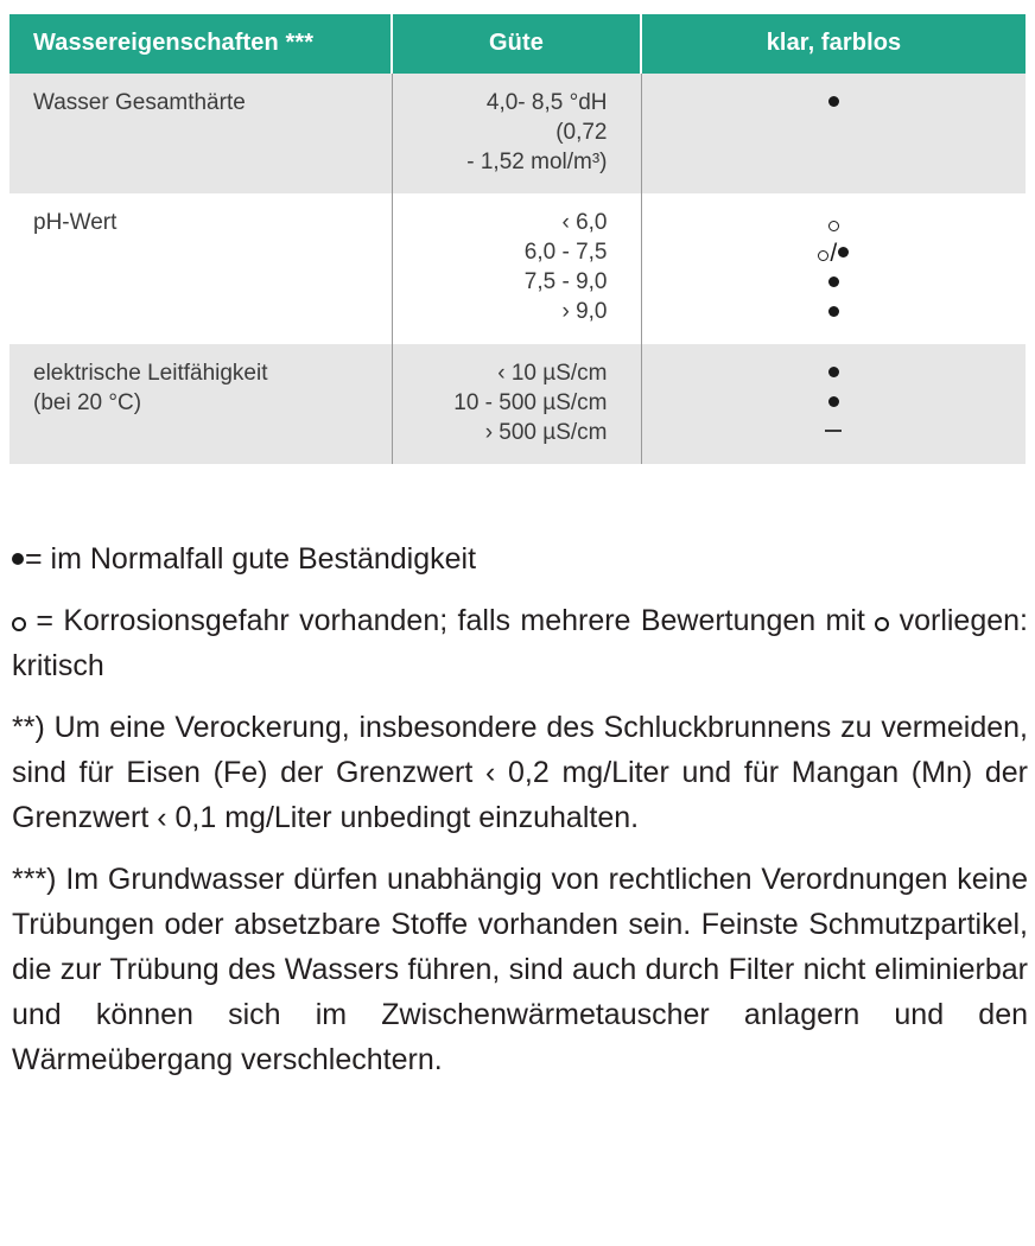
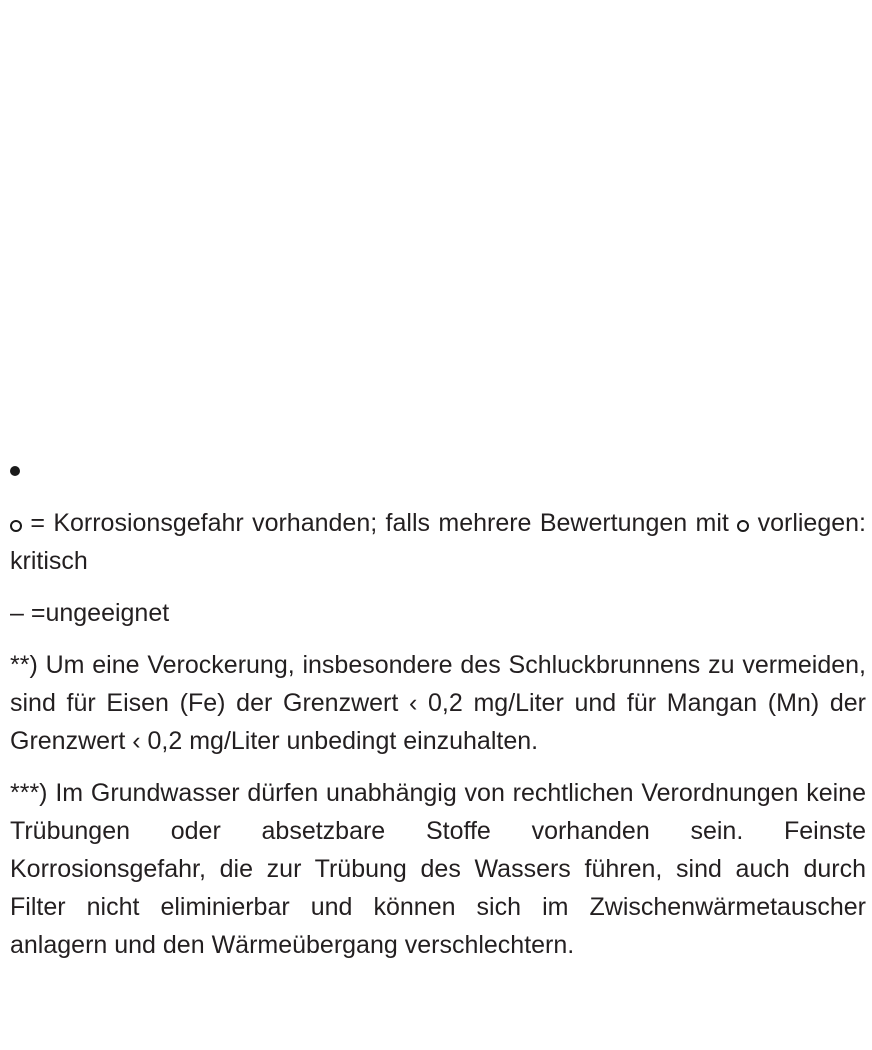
- Wassereigenschaften ***	Güte	klar, farblos
- Wasser Gesamthärte	4,0- 8,5 °dH (0,72 - 1,52 mol/m³)
- pH-Wert	‹ 6,0 6,0 - 7,5 7,5 - 9,0 › 9,0	/
- elektrische Leitfähigkeit (bei 20 °C)	‹ 10 µS/cm 10 - 500 µS/cm › 500 µS/cm
- = im Normalfall gute Beständigkeit
  = Korrosionsgefahr vorhanden; falls mehrere Bewertungen mit vorliegen: kritisch
+ – =ungeeignet
- **) Um eine Verockerung, insbesondere des Schluckbrunnens zu vermeiden, sind für Eisen (Fe) der Grenzwert ‹ 0,2 mg/Liter und für Mangan (Mn) der Grenzwert ‹ 0,1 mg/Liter unbedingt einzuhalten.
+ **) Um eine Verockerung, insbesondere des Schluckbrunnens zu vermeiden, sind für Eisen (Fe) der Grenzwert ‹ 0,2 mg/Liter und für Mangan (Mn) der Grenzwert ‹ 0,2 mg/Liter unbedingt einzuhalten.
- ***) Im Grundwasser dürfen unabhängig von rechtlichen Verordnungen keine Trübungen oder absetzbare Stoffe vorhanden sein. Feinste Schmutzpartikel, die zur Trübung des Wassers führen, sind auch durch Filter nicht eliminierbar und können sich im Zwischenwärmetauscher anlagern und den Wärmeübergang verschlechtern.
+ ***) Im Grundwasser dürfen unabhängig von rechtlichen Verordnungen keine Trübungen oder absetzbare Stoffe vorhanden sein. Feinste Korrosionsgefahr, die zur Trübung des Wassers führen, sind auch durch Filter nicht eliminierbar und können sich im Zwischenwärmetauscher anlagern und den Wärmeübergang verschlechtern.
